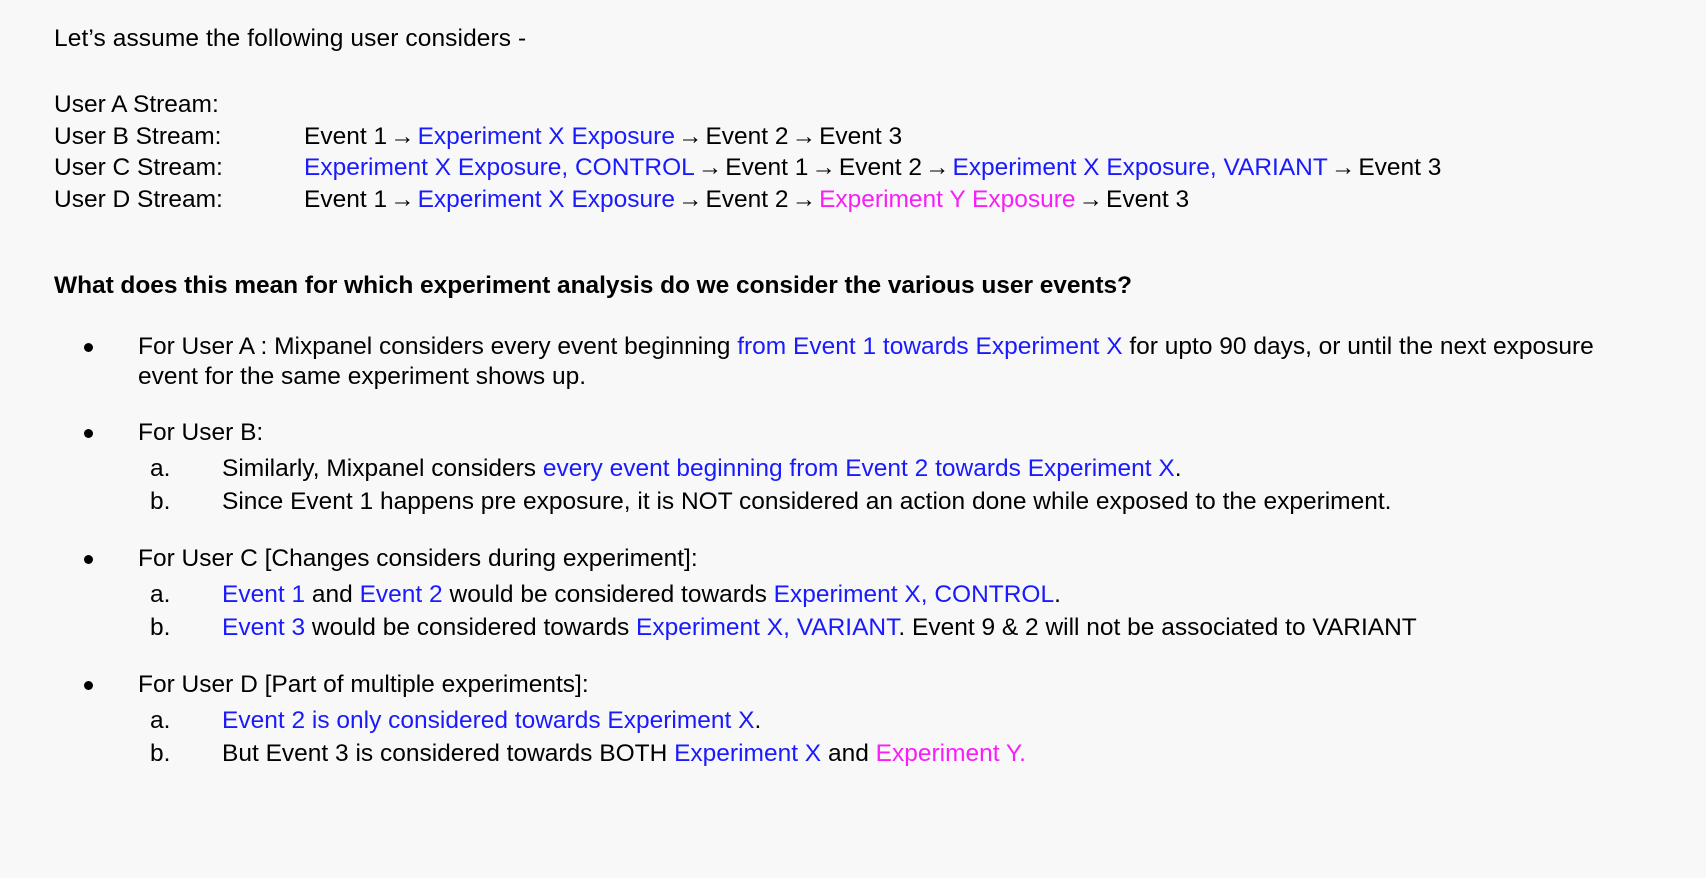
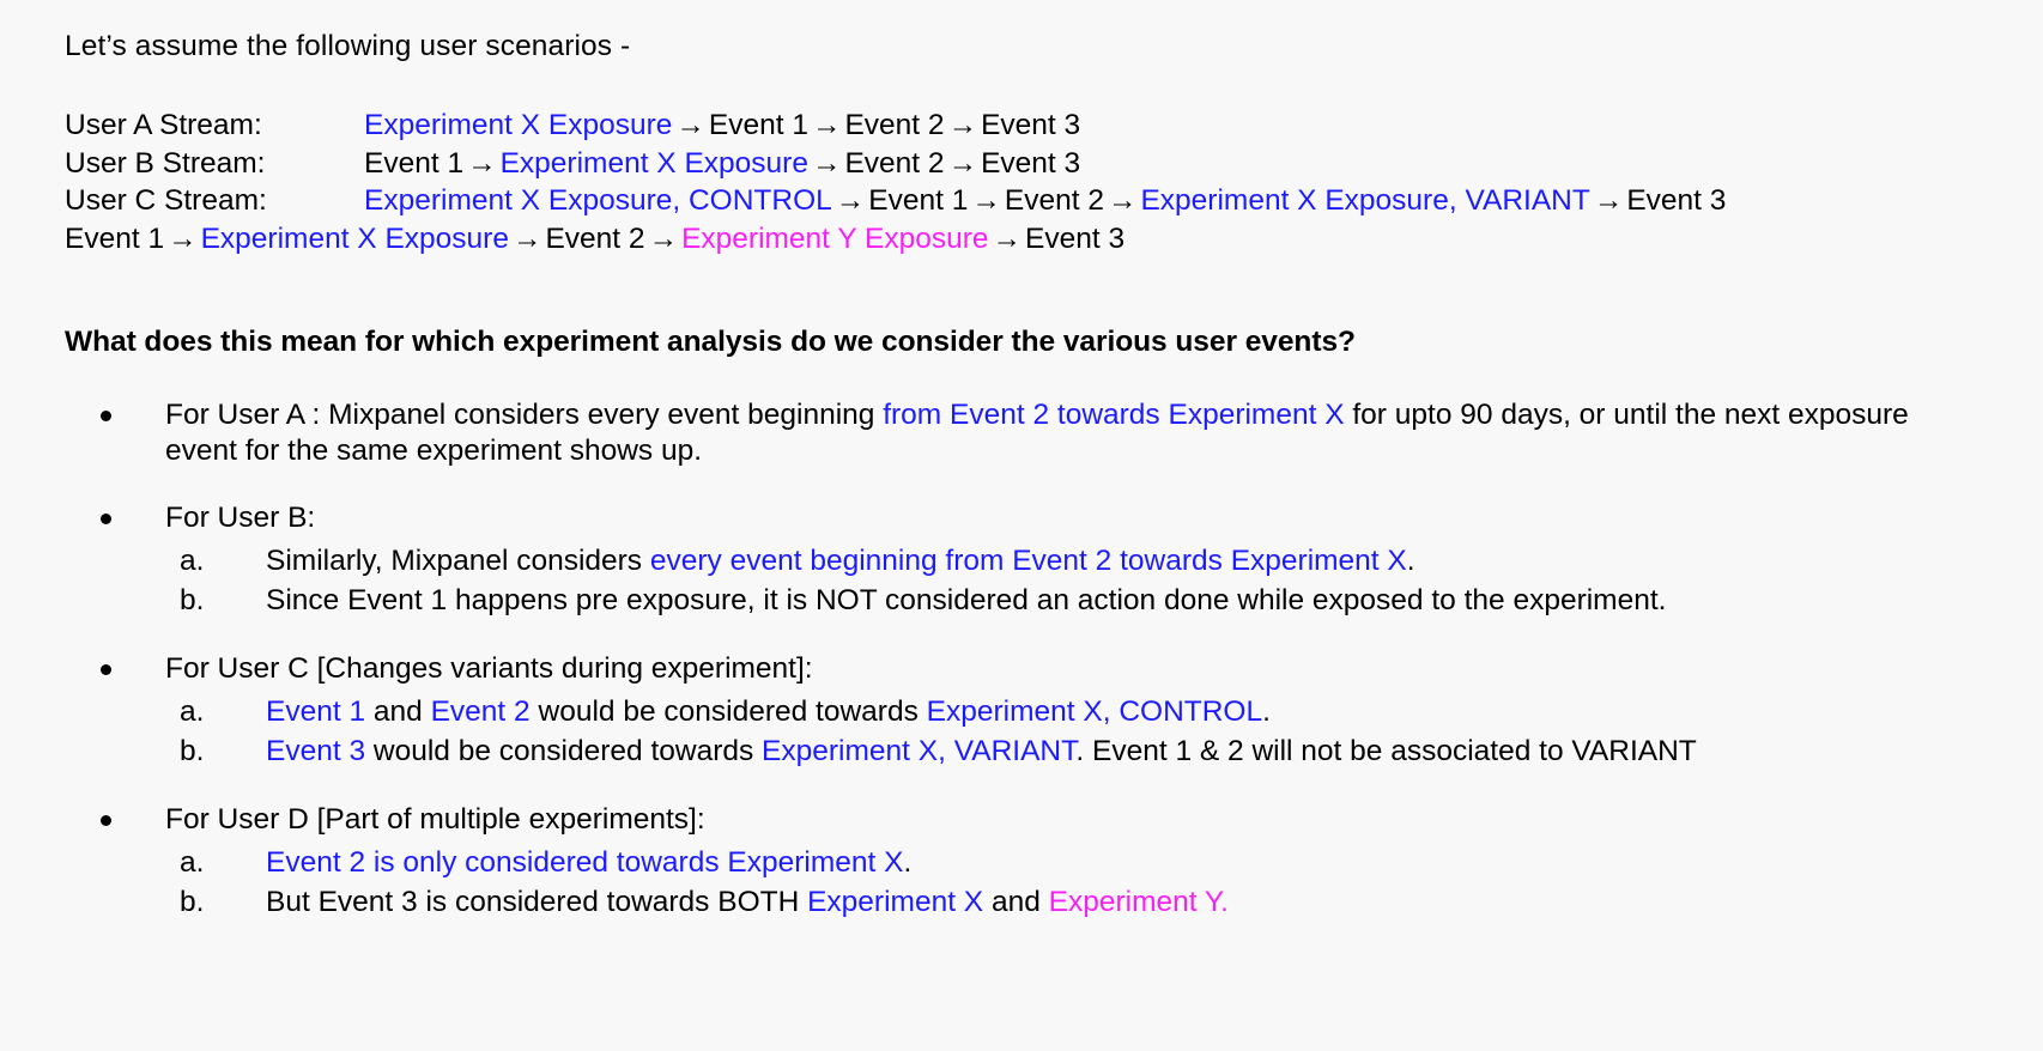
- Let’s assume the following user considers -
+ Let’s assume the following user scenarios -
  User A Stream:
+ Experiment X Exposure→Event 1→Event 2→Event 3
  User B Stream:
  Event 1→Experiment X Exposure→Event 2→Event 3
  User C Stream:
  Experiment X Exposure, CONTROL→Event 1→Event 2→Experiment X Exposure, VARIANT→Event 3
- User D Stream:
  Event 1→Experiment X Exposure→Event 2→Experiment Y Exposure→Event 3
  What does this mean for which experiment analysis do we consider the various user events?
- For User A : Mixpanel considers every event beginning from Event 1 towards Experiment X for upto 90 days, or until the next exposure event for the same experiment shows up.
+ For User A : Mixpanel considers every event beginning from Event 2 towards Experiment X for upto 90 days, or until the next exposure event for the same experiment shows up.
  For User B:
  a.
  Similarly, Mixpanel considers every event beginning from Event 2 towards Experiment X.
  b.
  Since Event 1 happens pre exposure, it is NOT considered an action done while exposed to the experiment.
- For User C [Changes considers during experiment]:
+ For User C [Changes variants during experiment]:
  a.
  Event 1 and Event 2 would be considered towards Experiment X, CONTROL.
  b.
- Event 3 would be considered towards Experiment X, VARIANT. Event 9 & 2 will not be associated to VARIANT
+ Event 3 would be considered towards Experiment X, VARIANT. Event 1 & 2 will not be associated to VARIANT
  For User D [Part of multiple experiments]:
  a.
  Event 2 is only considered towards Experiment X.
  b.
  But Event 3 is considered towards BOTH Experiment X and Experiment Y.
